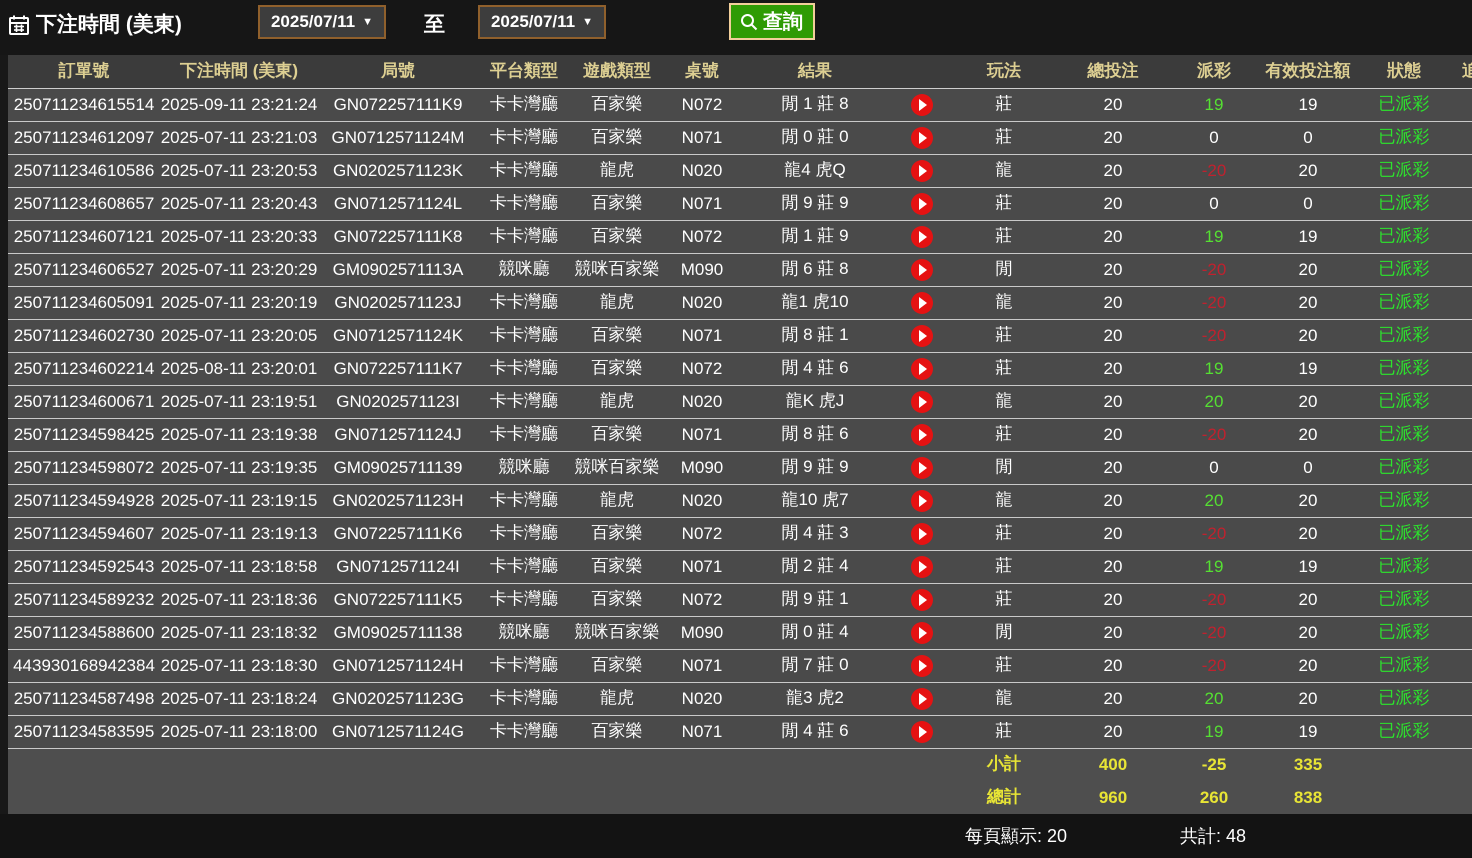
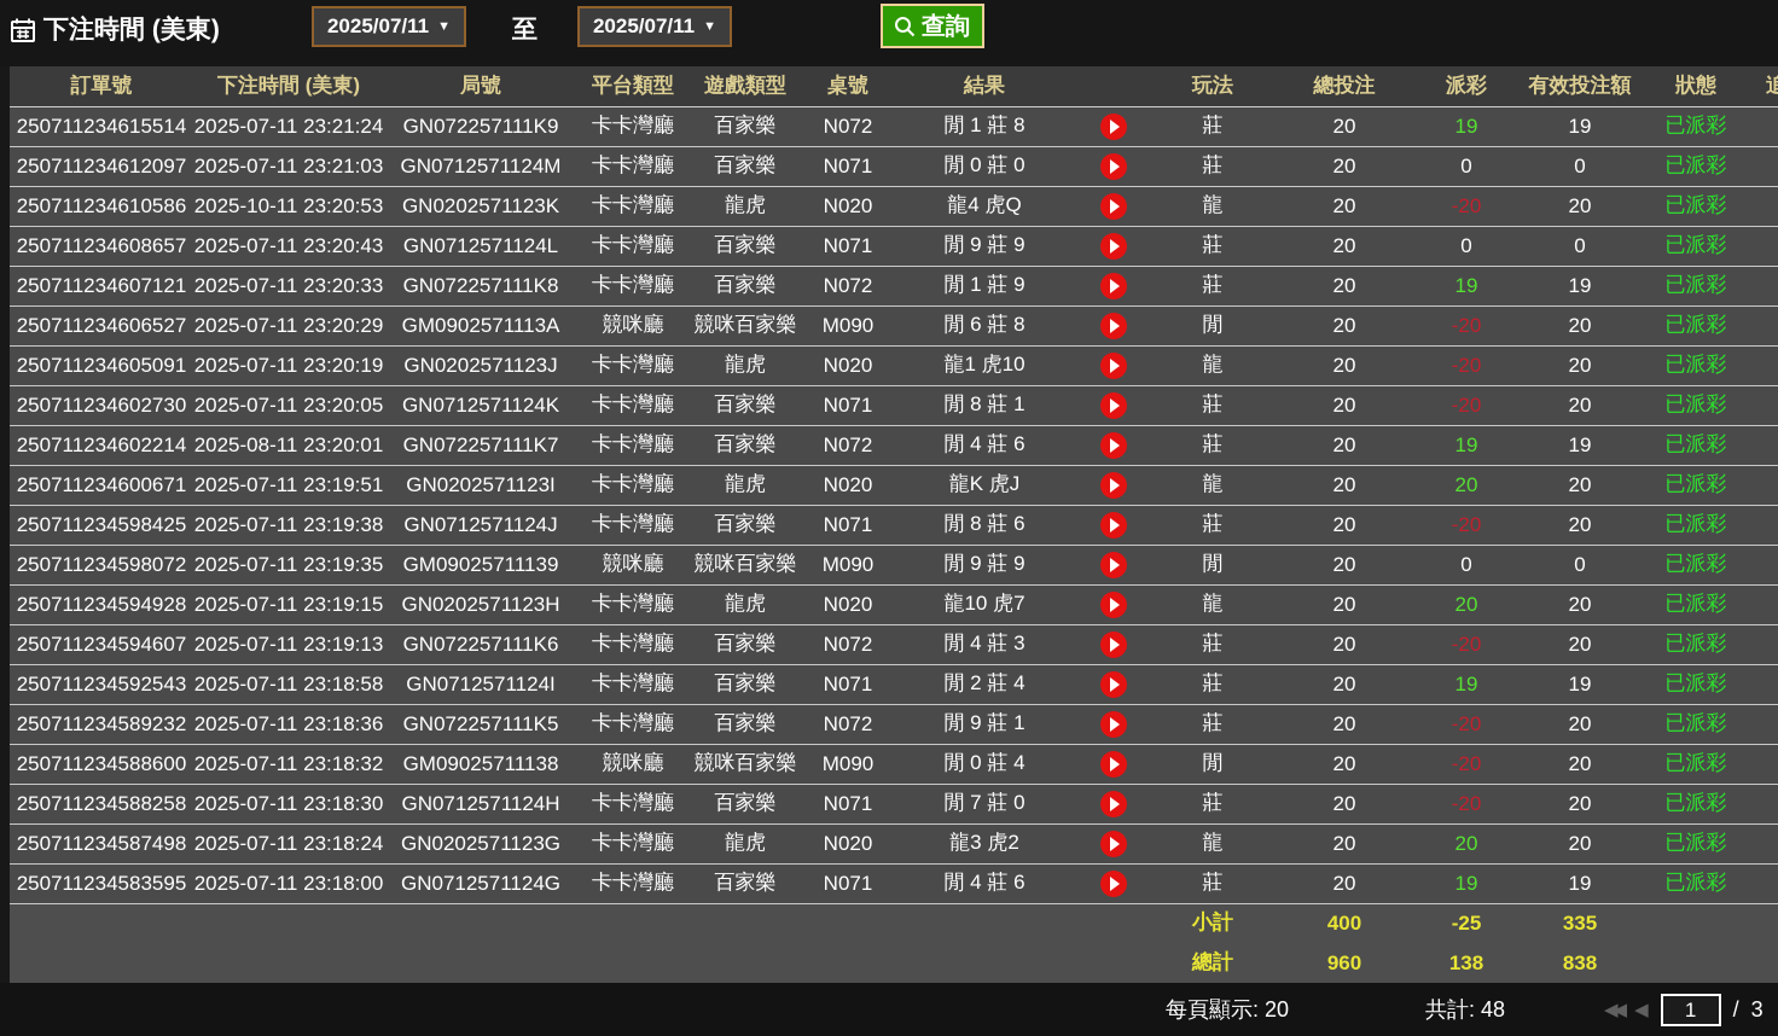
  下注時間 (美東)
  2025/07/11
  ▼
  至
  2025/07/11
  ▼
  查詢
  訂單號	下注時間 (美東)	局號	平台類型	遊戲類型	桌號	結果		玩法	總投注	派彩	有效投注額	狀態	追
- 250711234615514	2025-09-11 23:21:24	GN072257111K9	卡卡灣廳	百家樂	N072	閒 1 莊 8		莊	20	19	19	已派彩
+ 250711234615514	2025-07-11 23:21:24	GN072257111K9	卡卡灣廳	百家樂	N072	閒 1 莊 8		莊	20	19	19	已派彩
  250711234612097	2025-07-11 23:21:03	GN0712571124M	卡卡灣廳	百家樂	N071	閒 0 莊 0		莊	20	0	0	已派彩
- 250711234610586	2025-07-11 23:20:53	GN0202571123K	卡卡灣廳	龍虎	N020	龍4 虎Q		龍	20	-20	20	已派彩
+ 250711234610586	2025-10-11 23:20:53	GN0202571123K	卡卡灣廳	龍虎	N020	龍4 虎Q		龍	20	-20	20	已派彩
  250711234608657	2025-07-11 23:20:43	GN0712571124L	卡卡灣廳	百家樂	N071	閒 9 莊 9		莊	20	0	0	已派彩
  250711234607121	2025-07-11 23:20:33	GN072257111K8	卡卡灣廳	百家樂	N072	閒 1 莊 9		莊	20	19	19	已派彩
  250711234606527	2025-07-11 23:20:29	GM0902571113A	競咪廳	競咪百家樂	M090	閒 6 莊 8		閒	20	-20	20	已派彩
  250711234605091	2025-07-11 23:20:19	GN0202571123J	卡卡灣廳	龍虎	N020	龍1 虎10		龍	20	-20	20	已派彩
  250711234602730	2025-07-11 23:20:05	GN0712571124K	卡卡灣廳	百家樂	N071	閒 8 莊 1		莊	20	-20	20	已派彩
  250711234602214	2025-08-11 23:20:01	GN072257111K7	卡卡灣廳	百家樂	N072	閒 4 莊 6		莊	20	19	19	已派彩
  250711234600671	2025-07-11 23:19:51	GN0202571123I	卡卡灣廳	龍虎	N020	龍K 虎J		龍	20	20	20	已派彩
  250711234598425	2025-07-11 23:19:38	GN0712571124J	卡卡灣廳	百家樂	N071	閒 8 莊 6		莊	20	-20	20	已派彩
  250711234598072	2025-07-11 23:19:35	GM09025711139	競咪廳	競咪百家樂	M090	閒 9 莊 9		閒	20	0	0	已派彩
  250711234594928	2025-07-11 23:19:15	GN0202571123H	卡卡灣廳	龍虎	N020	龍10 虎7		龍	20	20	20	已派彩
  250711234594607	2025-07-11 23:19:13	GN072257111K6	卡卡灣廳	百家樂	N072	閒 4 莊 3		莊	20	-20	20	已派彩
  250711234592543	2025-07-11 23:18:58	GN0712571124I	卡卡灣廳	百家樂	N071	閒 2 莊 4		莊	20	19	19	已派彩
  250711234589232	2025-07-11 23:18:36	GN072257111K5	卡卡灣廳	百家樂	N072	閒 9 莊 1		莊	20	-20	20	已派彩
  250711234588600	2025-07-11 23:18:32	GM09025711138	競咪廳	競咪百家樂	M090	閒 0 莊 4		閒	20	-20	20	已派彩
- 443930168942384	2025-07-11 23:18:30	GN0712571124H	卡卡灣廳	百家樂	N071	閒 7 莊 0		莊	20	-20	20	已派彩
+ 250711234588258	2025-07-11 23:18:30	GN0712571124H	卡卡灣廳	百家樂	N071	閒 7 莊 0		莊	20	-20	20	已派彩
  250711234587498	2025-07-11 23:18:24	GN0202571123G	卡卡灣廳	龍虎	N020	龍3 虎2		龍	20	20	20	已派彩
  250711234583595	2025-07-11 23:18:00	GN0712571124G	卡卡灣廳	百家樂	N071	閒 4 莊 6		莊	20	19	19	已派彩
  	小計	400	-25	335
- 	總計	960	260	838
+ 	總計	960	138	838
  每頁顯示: 20
  共計: 48
+ ◀◀
+ ◀
+ 1
+ /
+ 3
